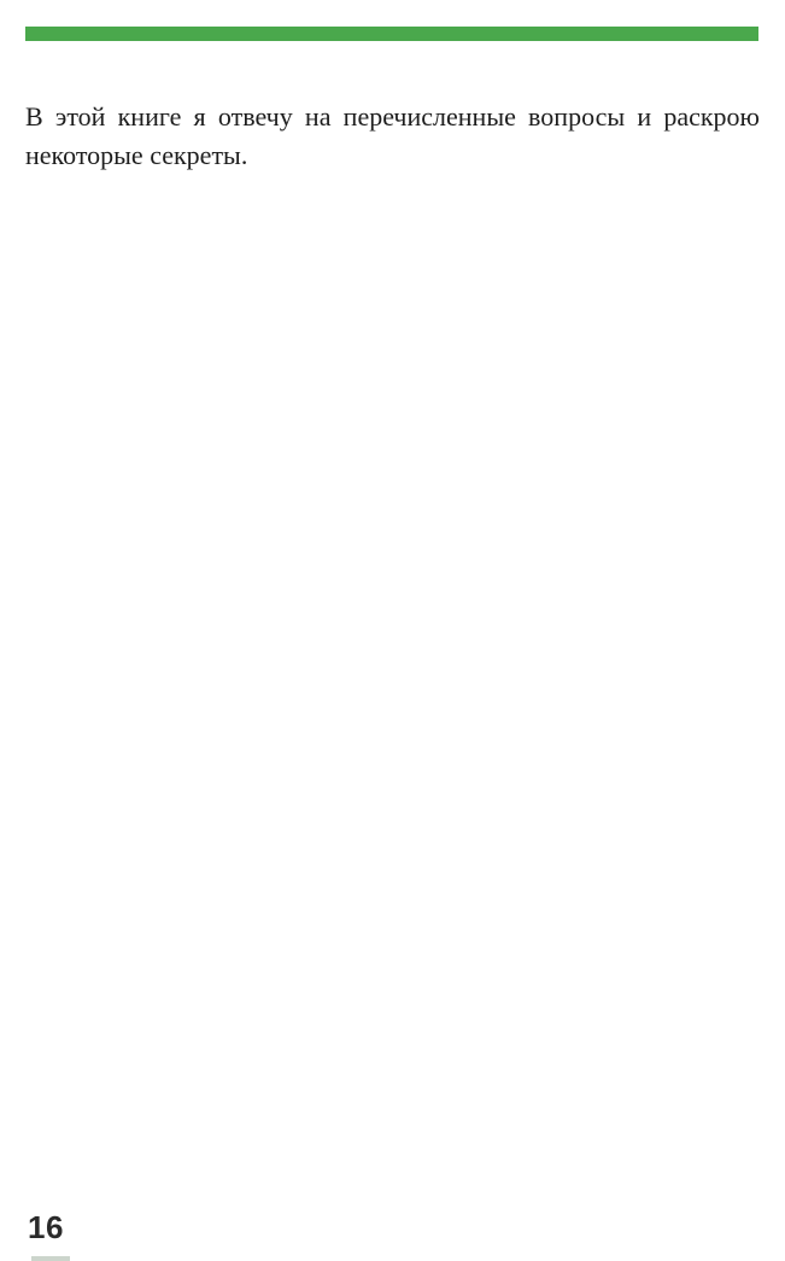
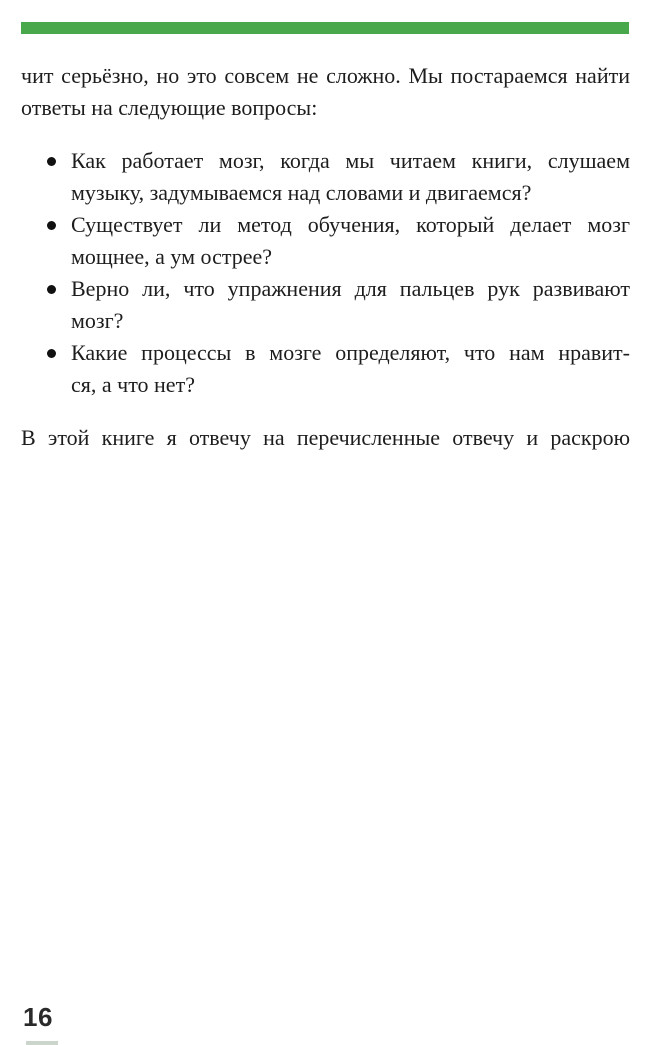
+ чит серьёзно, но это совсем не сложно. Мы постараемся найти
+ ответы на следующие вопросы:
+ Как работает мозг, когда мы читаем книги, слушаем
+ музыку, задумываемся над словами и двигаемся?
+ Существует ли метод обучения, который делает мозг
+ мощнее, а ум острее?
+ Верно ли, что упражнения для пальцев рук развивают
+ мозг?
+ Какие процессы в мозге определяют, что нам нравит-
+ ся, а что нет?
- В этой книге я отвечу на перечисленные вопросы и раскрою
+ В этой книге я отвечу на перечисленные отвечу и раскрою
- некоторые секреты.
  16
